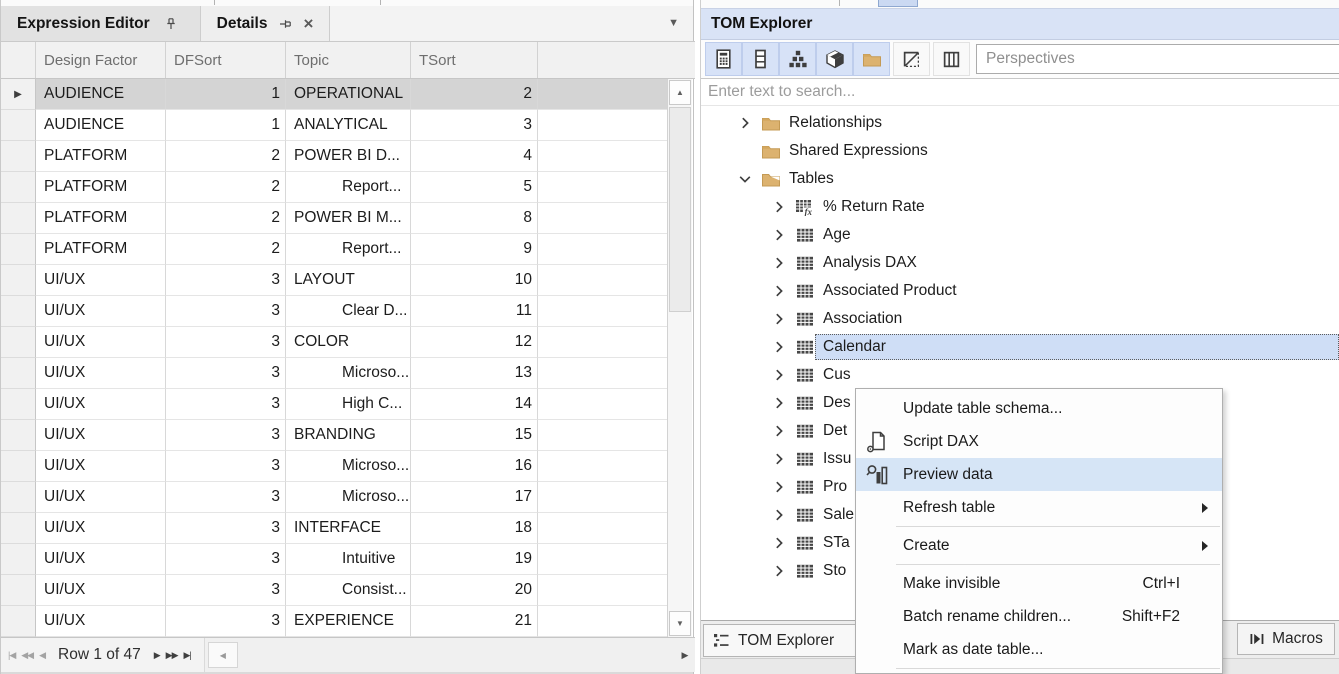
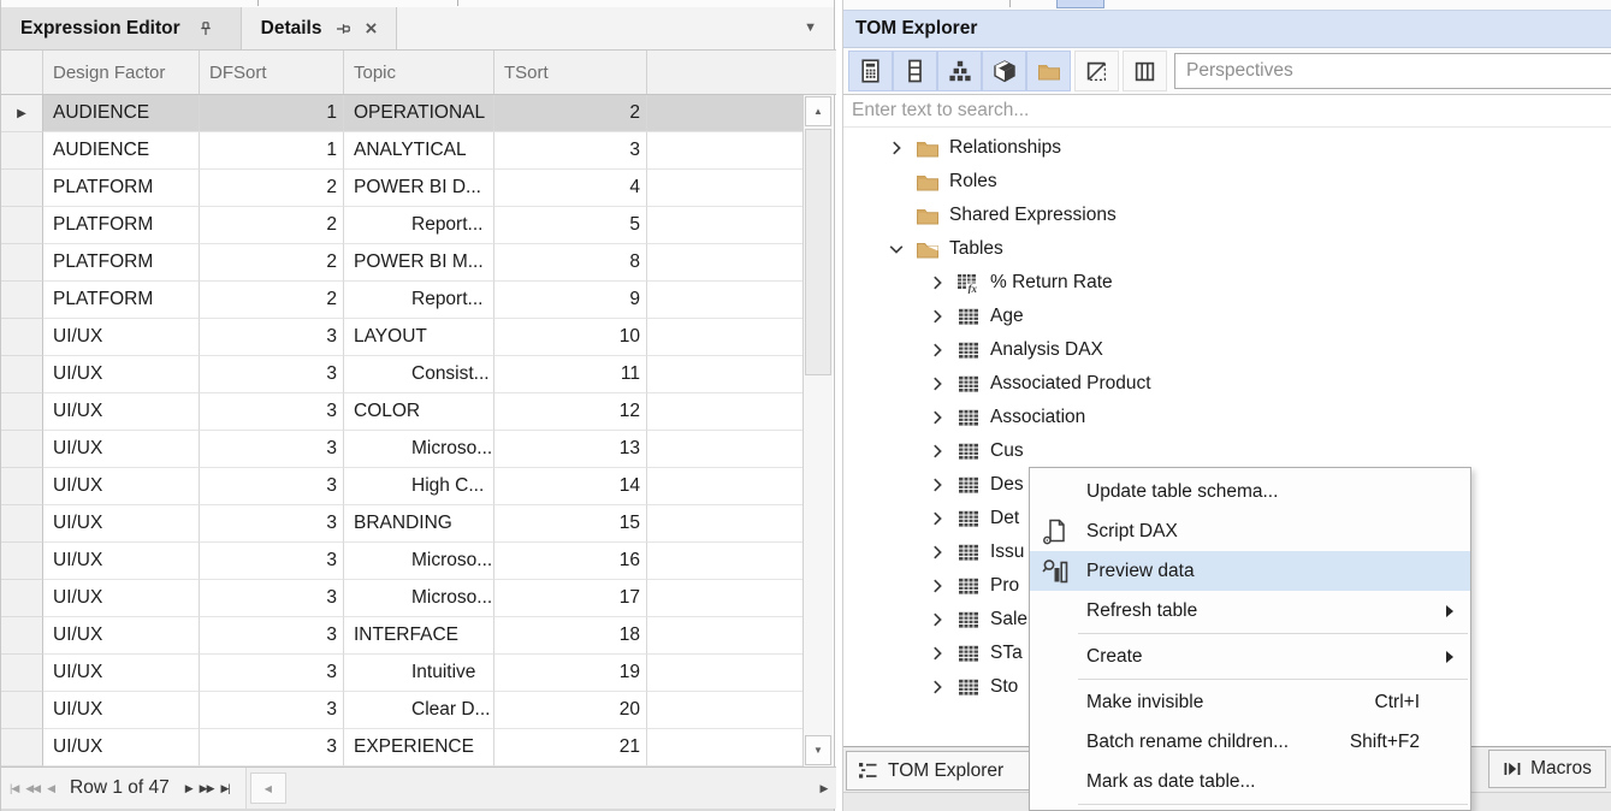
  Expression Editor
  Details
  ×
  ▼
  Design Factor
  DFSort
  Topic
  TSort
  ▶
  AUDIENCE
  1
  OPERATIONAL
  2
  AUDIENCE
  1
  ANALYTICAL
  3
  PLATFORM
  2
  POWER BI D...
  4
  PLATFORM
  2
  Report...
  5
  PLATFORM
  2
  POWER BI M...
  8
  PLATFORM
  2
  Report...
  9
  UI/UX
  3
  LAYOUT
  10
  UI/UX
  3
- Clear D...
+ Consist...
  11
  UI/UX
  3
  COLOR
  12
  UI/UX
  3
  Microso...
  13
  UI/UX
  3
  High C...
  14
  UI/UX
  3
  BRANDING
  15
  UI/UX
  3
  Microso...
  16
  UI/UX
  3
  Microso...
  17
  UI/UX
  3
  INTERFACE
  18
  UI/UX
  3
  Intuitive
  19
  UI/UX
  3
- Consist...
+ Clear D...
  20
  UI/UX
  3
  EXPERIENCE
  21
  ▲
  ▼
  |◀
  ◀◀
  ◀
  Row 1 of 47
  ▶
  ▶▶
  ▶|
  ◀
  ▶
  TOM Explorer
  Perspectives
  Enter text to search...
  Relationships
+ Roles
  Shared Expressions
  Tables
  fx
  % Return Rate
  Age
  Analysis DAX
  Associated Product
  Association
- Calendar
  Cus
  Des
  Det
  Issu
  Pro
  Sale
  STa
  Sto
  TOM Explorer
  Macros
  Update table schema...
  Script DAX
  Preview data
  Refresh table
  Create
  Make invisible
  Ctrl+I
  Batch rename children...
  Shift+F2
  Mark as date table...
